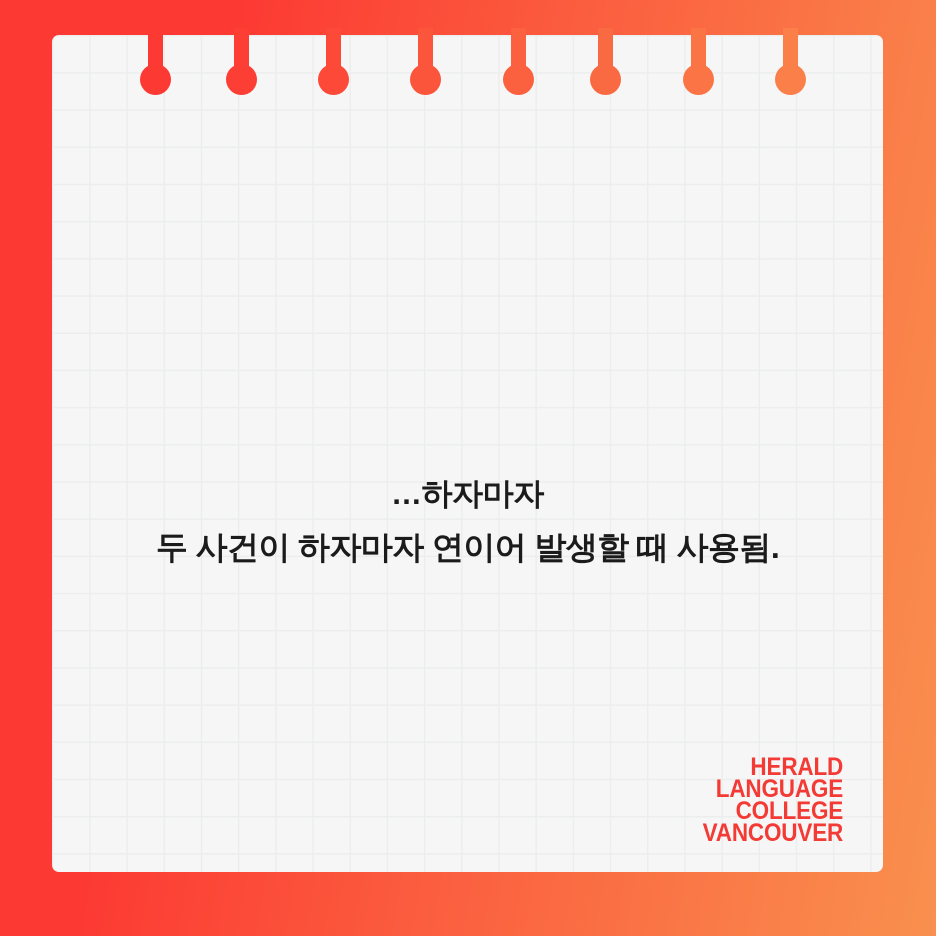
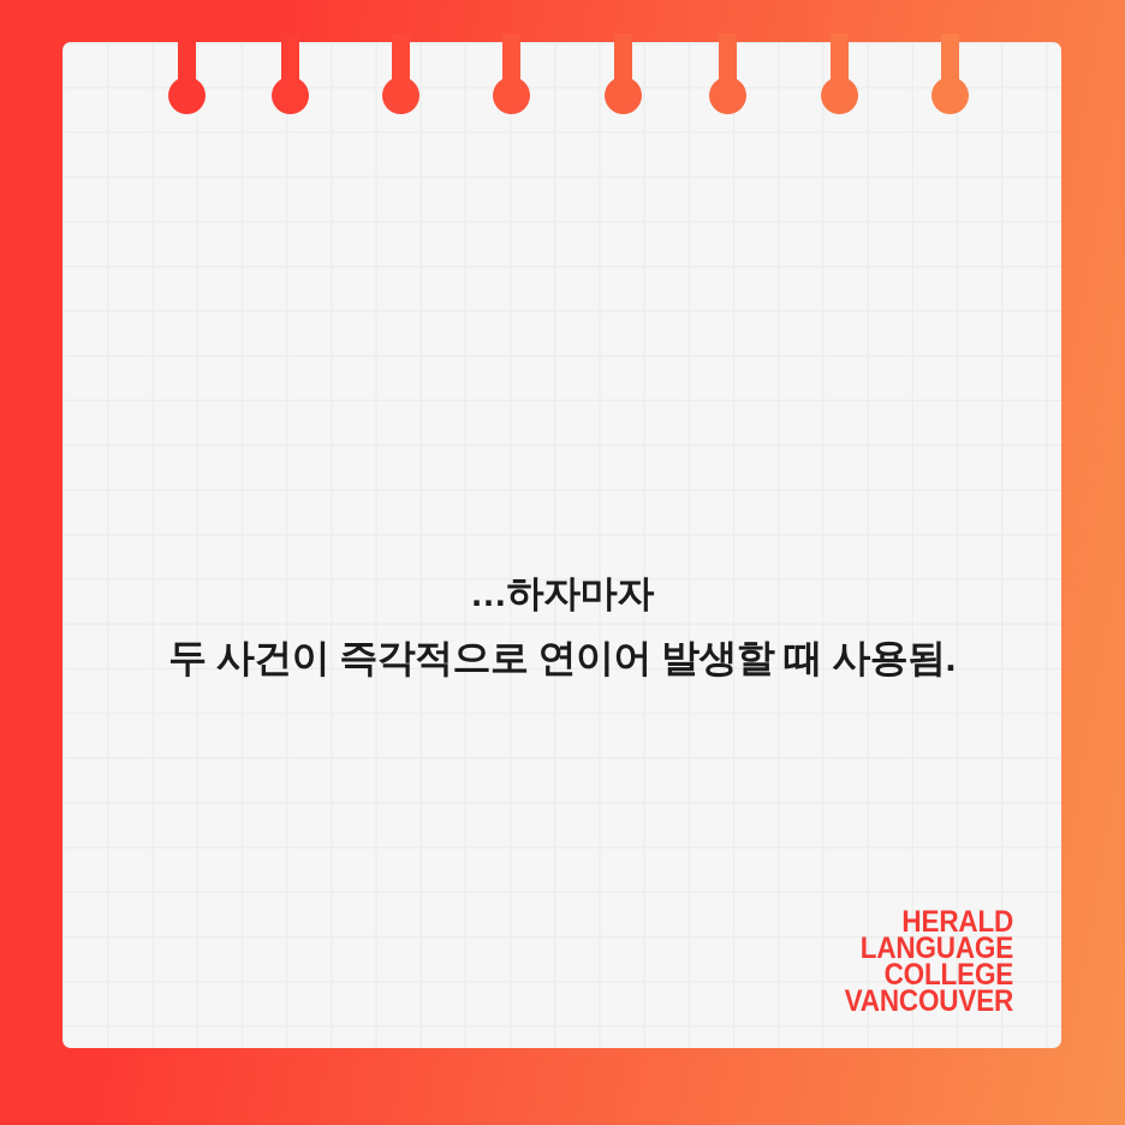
  …하자마자
- 두 사건이 하자마자 연이어 발생할 때 사용됨.
+ 두 사건이 즉각적으로 연이어 발생할 때 사용됨.
  HERALD
  LANGUAGE
  COLLEGE
  VANCOUVER
